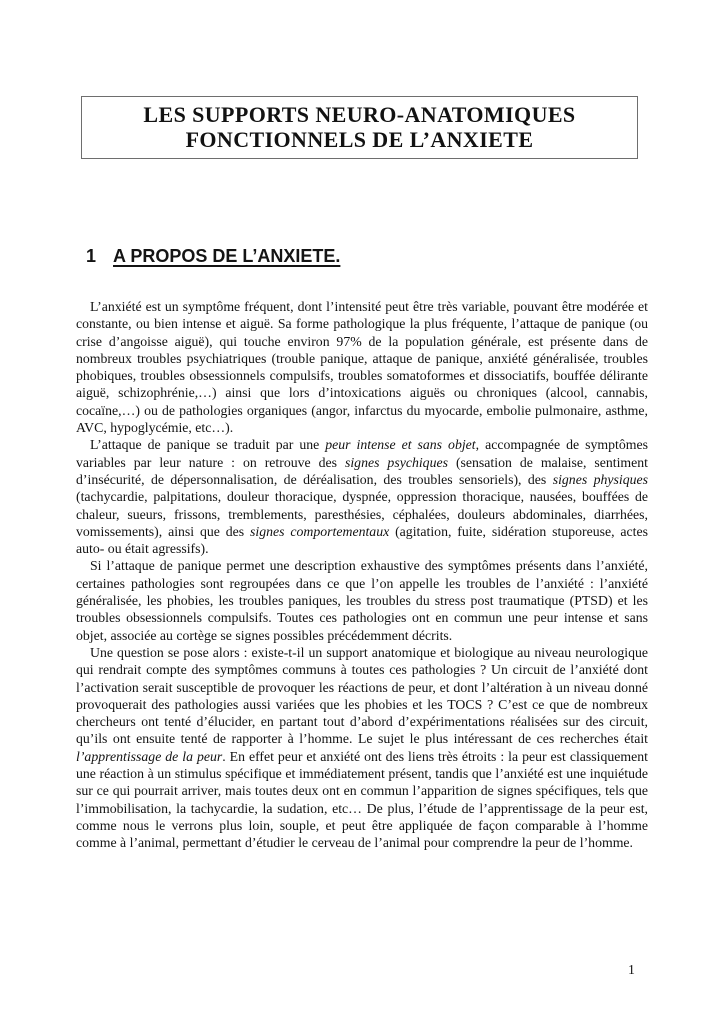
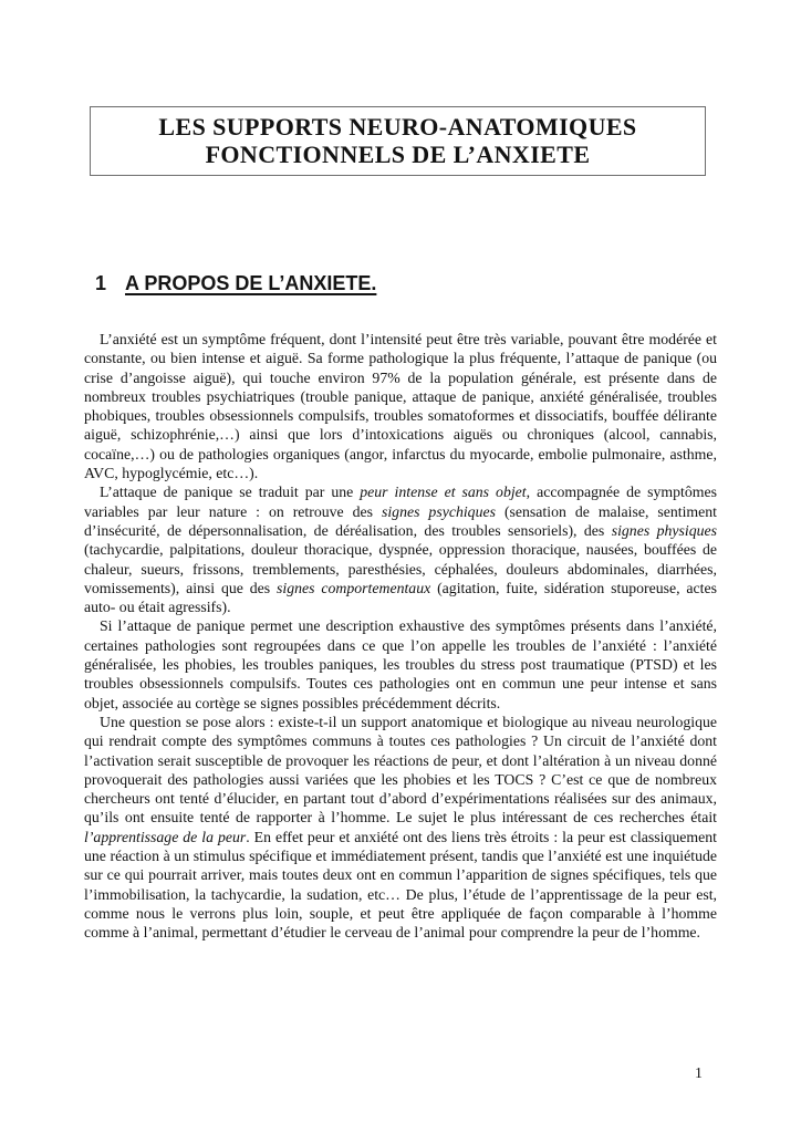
  LES SUPPORTS NEURO-ANATOMIQUES
  FONCTIONNELS DE L’ANXIETE
  1 A PROPOS DE L’ANXIETE.
  L’anxiété est un symptôme fréquent, dont l’intensité peut être très variable, pouvant être modérée et constante, ou bien intense et aiguë. Sa forme pathologique la plus fréquente, l’attaque de panique (ou crise d’angoisse aiguë), qui touche environ 97% de la population générale, est présente dans de nombreux troubles psychiatriques (trouble panique, attaque de panique, anxiété généralisée, troubles phobiques, troubles obsessionnels compulsifs, troubles somatoformes et dissociatifs, bouffée délirante aiguë, schizophrénie,…) ainsi que lors d’intoxications aiguës ou chroniques (alcool, cannabis, cocaïne,…) ou de pathologies organiques (angor, infarctus du myocarde, embolie pulmonaire, asthme, AVC, hypoglycémie, etc…).
  L’attaque de panique se traduit par une peur intense et sans objet, accompagnée de symptômes variables par leur nature : on retrouve des signes psychiques (sensation de malaise, sentiment d’insécurité, de dépersonnalisation, de déréalisation, des troubles sensoriels), des signes physiques (tachycardie, palpitations, douleur thoracique, dyspnée, oppression thoracique, nausées, bouffées de chaleur, sueurs, frissons, tremblements, paresthésies, céphalées, douleurs abdominales, diarrhées, vomissements), ainsi que des signes comportementaux (agitation, fuite, sidération stuporeuse, actes auto- ou était agressifs).
  Si l’attaque de panique permet une description exhaustive des symptômes présents dans l’anxiété, certaines pathologies sont regroupées dans ce que l’on appelle les troubles de l’anxiété : l’anxiété généralisée, les phobies, les troubles paniques, les troubles du stress post traumatique (PTSD) et les troubles obsessionnels compulsifs. Toutes ces pathologies ont en commun une peur intense et sans objet, associée au cortège se signes possibles précédemment décrits.
- Une question se pose alors : existe-t-il un support anatomique et biologique au niveau neurologique qui rendrait compte des symptômes communs à toutes ces pathologies ? Un circuit de l’anxiété dont l’activation serait susceptible de provoquer les réactions de peur, et dont l’altération à un niveau donné provoquerait des pathologies aussi variées que les phobies et les TOCS ? C’est ce que de nombreux chercheurs ont tenté d’élucider, en partant tout d’abord d’expérimentations réalisées sur des circuit, qu’ils ont ensuite tenté de rapporter à l’homme. Le sujet le plus intéressant de ces recherches était l’apprentissage de la peur. En effet peur et anxiété ont des liens très étroits : la peur est classiquement une réaction à un stimulus spécifique et immédiatement présent, tandis que l’anxiété est une inquiétude sur ce qui pourrait arriver, mais toutes deux ont en commun l’apparition de signes spécifiques, tels que l’immobilisation, la tachycardie, la sudation, etc… De plus, l’étude de l’apprentissage de la peur est, comme nous le verrons plus loin, souple, et peut être appliquée de façon comparable à l’homme comme à l’animal, permettant d’étudier le cerveau de l’animal pour comprendre la peur de l’homme.
+ Une question se pose alors : existe-t-il un support anatomique et biologique au niveau neurologique qui rendrait compte des symptômes communs à toutes ces pathologies ? Un circuit de l’anxiété dont l’activation serait susceptible de provoquer les réactions de peur, et dont l’altération à un niveau donné provoquerait des pathologies aussi variées que les phobies et les TOCS ? C’est ce que de nombreux chercheurs ont tenté d’élucider, en partant tout d’abord d’expérimentations réalisées sur des animaux, qu’ils ont ensuite tenté de rapporter à l’homme. Le sujet le plus intéressant de ces recherches était l’apprentissage de la peur. En effet peur et anxiété ont des liens très étroits : la peur est classiquement une réaction à un stimulus spécifique et immédiatement présent, tandis que l’anxiété est une inquiétude sur ce qui pourrait arriver, mais toutes deux ont en commun l’apparition de signes spécifiques, tels que l’immobilisation, la tachycardie, la sudation, etc… De plus, l’étude de l’apprentissage de la peur est, comme nous le verrons plus loin, souple, et peut être appliquée de façon comparable à l’homme comme à l’animal, permettant d’étudier le cerveau de l’animal pour comprendre la peur de l’homme.
  1
